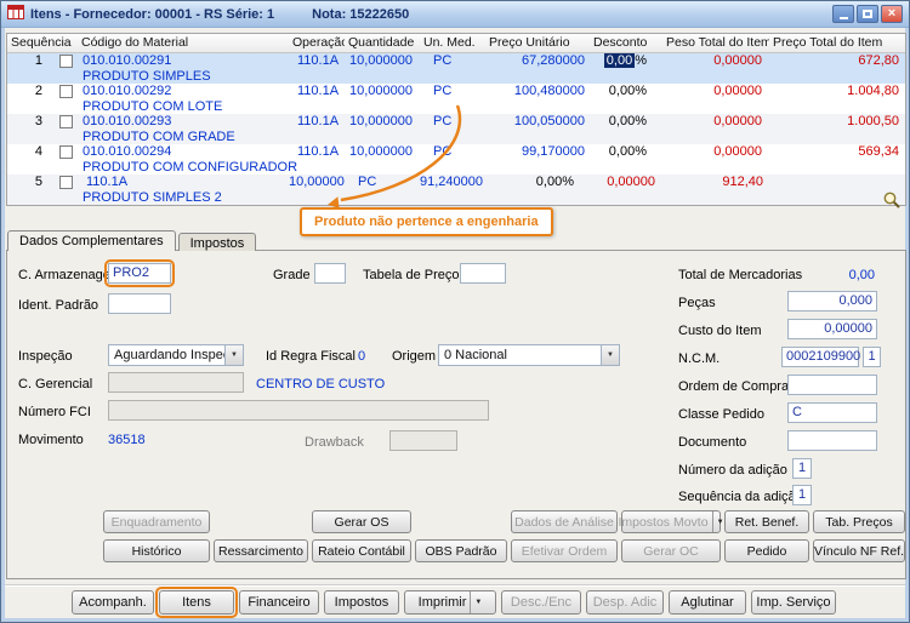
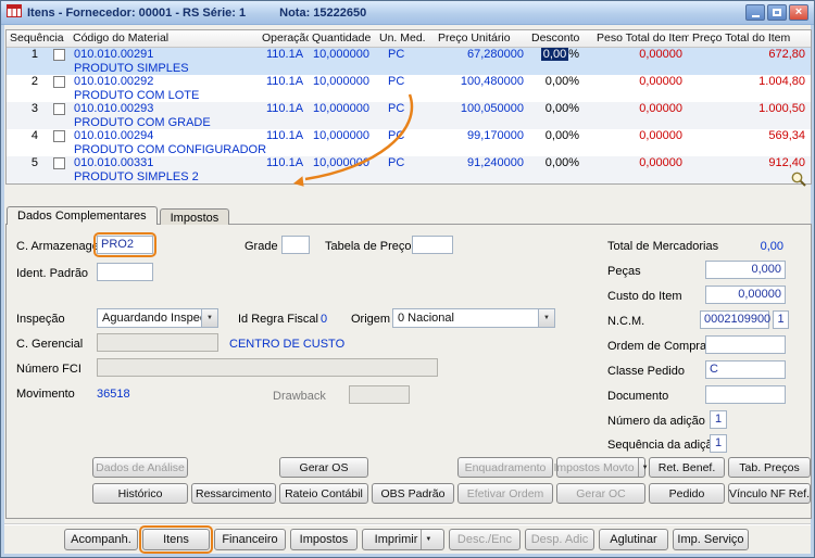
  Itens - Fornecedor: 00001 - RS Série: 1
  Nota: 15222650
  ×
  Sequência
  Código do Material
  Operaçã
  Quantidade
  Un. Med.
  Preço Unitário
  Desconto
  Peso Total do Item
  Preço Total do Item
  1
  010.010.00291
  110.1A
  10,000000
  PC
  67,280000
  0,00 %
  0,00000
  672,80
  PRODUTO SIMPLES
  2
  010.010.00292
  110.1A
  10,000000
  PC
  100,480000
  0,00%
  0,00000
  1.004,80
  PRODUTO COM LOTE
  3
  010.010.00293
  110.1A
  10,000000
  PC
  100,050000
  0,00%
  0,00000
  1.000,50
  PRODUTO COM GRADE
  4
  010.010.00294
  110.1A
  10,000000
  99,170000
  0,00%
  0,00000
  569,34
  PRODUTO COM CONFIGURADOR
  5
+ 010.010.00331
  110.1A
  10,00000
  PC
  91,240000
  0,00%
  0,00000
  912,40
  PRODUTO SIMPLES 2
- Produto não pertence a engenharia
  Dados Complementares
  Impostos
  C. Armazenag
  PRO2
  Grade
  Tabela de Preço
  Ident. Padrão
  Inspeção
  Aguardando Inspe
  Id Regra Fiscal
  0
  Origem
  0 Nacional
  C. Gerencial
  CENTRO DE CUSTO
  Número FCI
  Movimento
  36518
  Drawback
  Total de Mercadorias
  0,00
  Peças
  0,000
  Custo do Item
  0,00000
  N.C.M.
  0002109900
  1
  Ordem de Compra
  Classe Pedido
  C
  Documento
  Número da adição
  1
  Sequência da adiç
  1
- Enquadramento
+ Dados de Análise
  Gerar OS
- Dados de Análise
+ Enquadramento
  Impostos Movto
  Ret. Benef.
  Tab. Preços
  Histórico
  Ressarcimento
  Rateio Contábil
  OBS Padrão
  Efetivar Ordem
  Gerar OC
  Pedido
  Vínculo NF Ref.
  Acompanh.
  Itens
  Financeiro
  Impostos
  Imprimir
  Desc./Enc
  Desp. Adic
  Aglutinar
  Imp. Serviço
